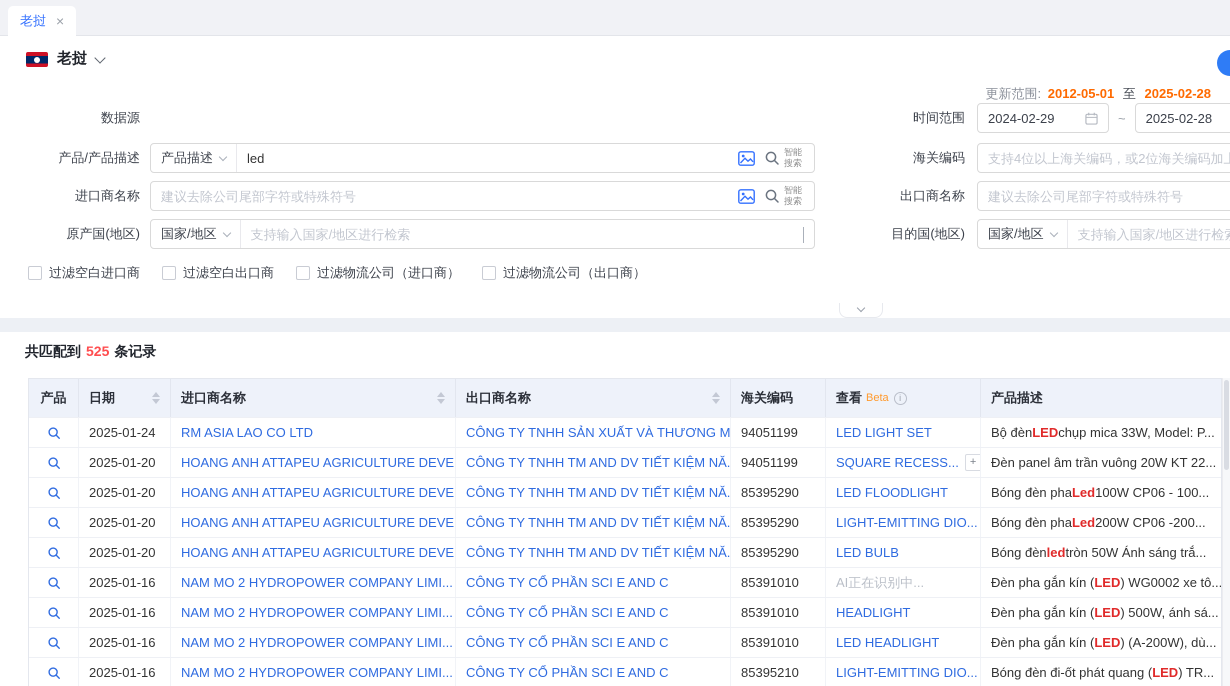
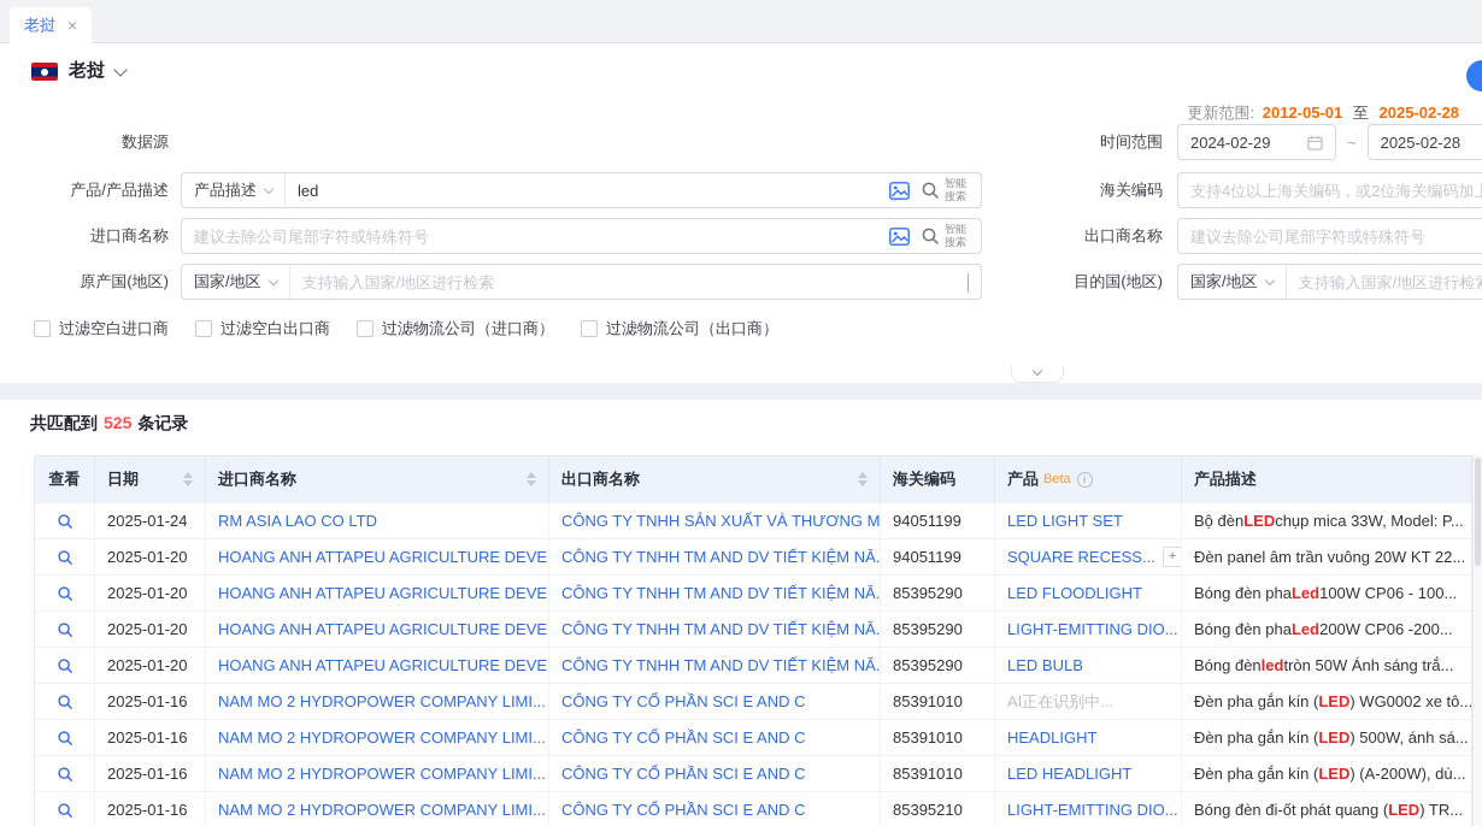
  老挝
  ×
  老挝
  更新范围: 2012-05-01 至 2025-02-28
  数据源
  时间范围
  2024-02-29
  ~
  2025-02-28
  产品/产品描述
  产品描述
  led
  智能搜索
  海关编码
  支持4位以上海关编码，或2位海关编码加
  进口商名称
  建议去除公司尾部字符或特殊符号
  智能搜索
  出口商名称
  建议去除公司尾部字符或特殊符号
  原产国(地区)
  国家/地区
  支持输入国家/地区进行检索
  目的国(地区)
  国家/地区
  支持输入国家/地区进行检
  过滤空白进口商
  过滤空白出口商
  过滤物流公司（进口商）
  过滤物流公司（出口商）
  共匹配到 525 条记录
- 产品
+ 查看
  日期
  进口商名称
  出口商名称
  海关编码
- 查看
+ 产品
  Beta
  i
  产品描述
  2025-01-24
  RM ASIA LAO CO LTD
  CÔNG TY TNHH SẢN XUẤT VÀ THƯƠNG M
  94051199
  LED LIGHT SET
  Bộ đèn
  LED
  chụp mica 33W, Model: P...
  2025-01-20
  HOANG ANH ATTAPEU AGRICULTURE DEVE.
  CÔNG TY TNHH TM AND DV TIẾT KIỆM NĂ.
  94051199
  SQUARE RECESS...
  Đèn panel âm trần vuông 20W KT 22...
  2025-01-20
  HOANG ANH ATTAPEU AGRICULTURE DEVE.
  CÔNG TY TNHH TM AND DV TIẾT KIỆM NĂ.
  85395290
  LED FLOODLIGHT
  Bóng đèn pha
  Led
  100W CP06 - 100...
  2025-01-20
  HOANG ANH ATTAPEU AGRICULTURE DEVE.
  CÔNG TY TNHH TM AND DV TIẾT KIỆM NĂ.
  85395290
  LIGHT-EMITTING DIO...
  Bóng đèn pha
  Led
  200W CP06 -200...
  2025-01-20
  HOANG ANH ATTAPEU AGRICULTURE DEVE.
  CÔNG TY TNHH TM AND DV TIẾT KIỆM NĂ.
  85395290
  LED BULB
  Bóng đèn
  led
  tròn 50W Ánh sáng trắ...
  2025-01-16
  NAM MO 2 HYDROPOWER COMPANY LIMI...
  CÔNG TY CỔ PHẦN SCI E AND C
  85391010
  AI正在识别中...
  Đèn pha gắn kín (
  LED
  ) WG0002 xe tô...
  2025-01-16
  NAM MO 2 HYDROPOWER COMPANY LIMI...
  CÔNG TY CỔ PHẦN SCI E AND C
  85391010
  HEADLIGHT
  Đèn pha gắn kín (
  LED
  ) 500W, ánh sá...
  2025-01-16
  NAM MO 2 HYDROPOWER COMPANY LIMI...
  CÔNG TY CỔ PHẦN SCI E AND C
  85391010
  LED HEADLIGHT
  Đèn pha gắn kín (
  LED
  ) (A-200W), dù...
  2025-01-16
  NAM MO 2 HYDROPOWER COMPANY LIMI...
  CÔNG TY CỔ PHẦN SCI E AND C
  85395210
  LIGHT-EMITTING DIO...
  Bóng đèn đi-ốt phát quang (
  LED
  ) TR...
